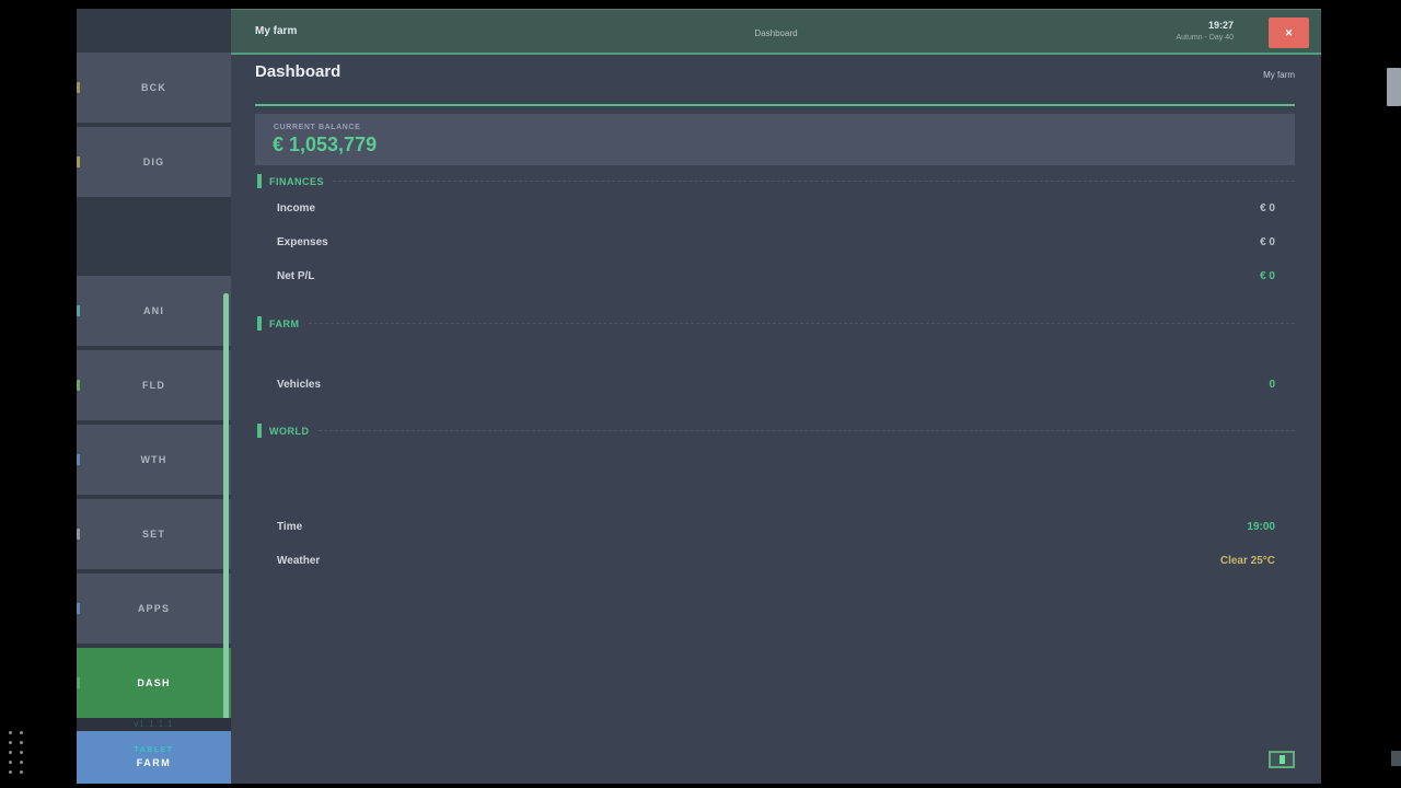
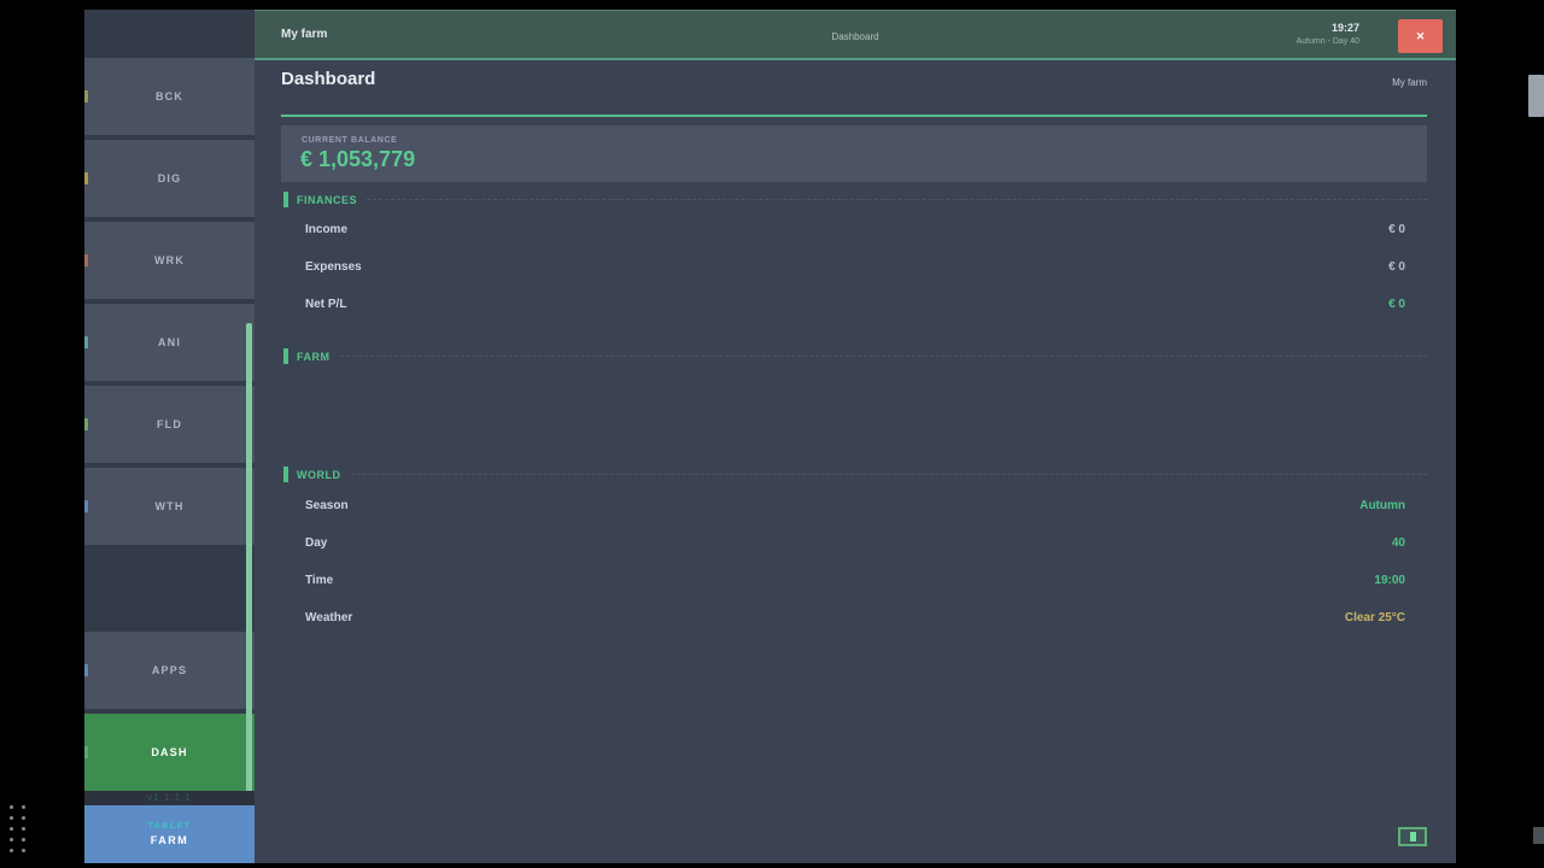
  BCK
  DIG
+ WRK
  ANI
  FLD
  WTH
- SET
  APPS
  DASH
  v1.1.1.1
  FARM
  My farm
  Dashboard
  19:27
  ✕
  Dashboard
  My farm
  € 1,053,779
  FINANCES
  Income
  € 0
  Expenses
  € 0
  Net P/L
  € 0
  FARM
- Vehicles
- 0
  WORLD
+ Season
+ Autumn
+ Day
+ 40
  Time
  19:00
  Weather
  Clear 25°C
